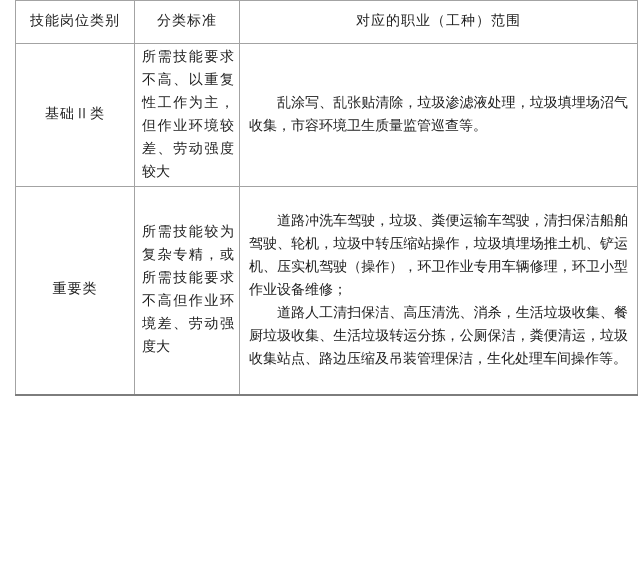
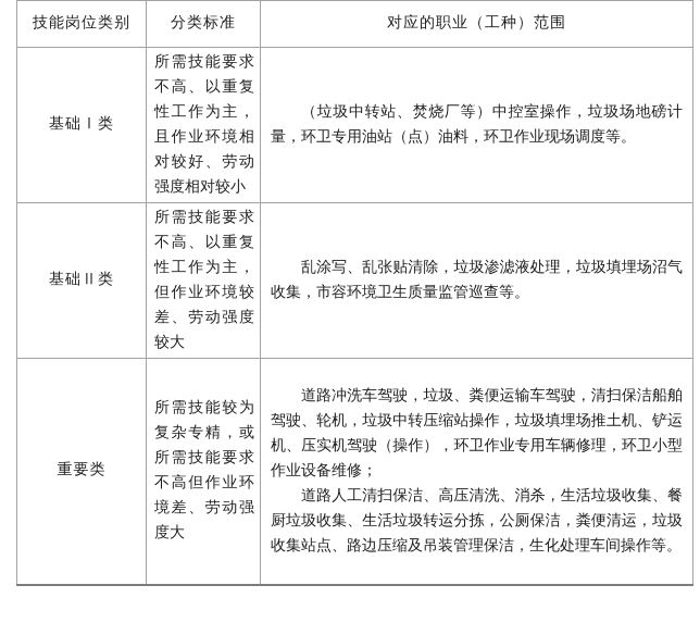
  技能岗位类别	分类标准	对应的职业（工种）范围
+ 基础Ⅰ类	所需技能要求不高、以重复性工作为主，且作业环境相对较好、劳动强度相对较小	（垃圾中转站、焚烧厂等）中控室操作，垃圾场地磅计量，环卫专用油站（点）油料，环卫作业现场调度等。
  基础Ⅱ类	所需技能要求不高、以重复性工作为主，但作业环境较差、劳动强度较大	乱涂写、乱张贴清除，垃圾渗滤液处理，垃圾填埋场沼气收集，市容环境卫生质量监管巡查等。
  重要类	所需技能较为复杂专精，或所需技能要求不高但作业环境差、劳动强度大	道路冲洗车驾驶，垃圾、粪便运输车驾驶，清扫保洁船舶驾驶、轮机，垃圾中转压缩站操作，垃圾填埋场推土机、铲运机、压实机驾驶（操作），环卫作业专用车辆修理，环卫小型作业设备维修； 道路人工清扫保洁、高压清洗、消杀，生活垃圾收集、餐厨垃圾收集、生活垃圾转运分拣，公厕保洁，粪便清运，垃圾收集站点、路边压缩及吊装管理保洁，生化处理车间操作等。
